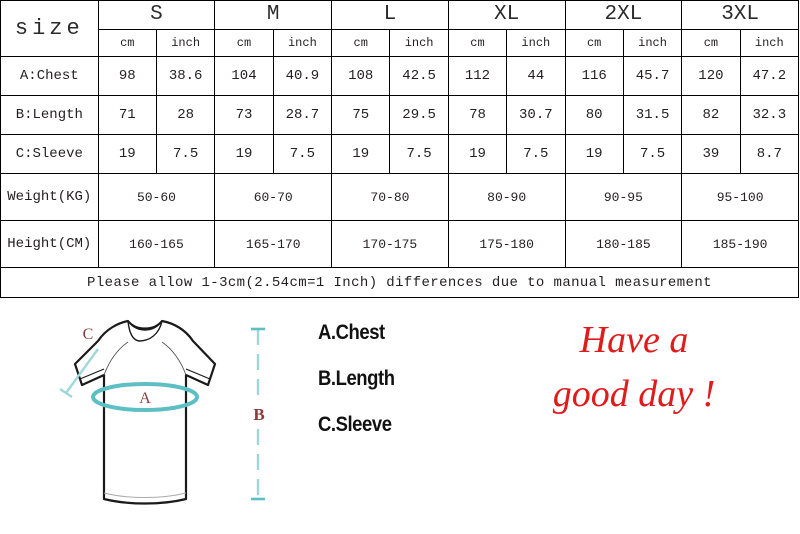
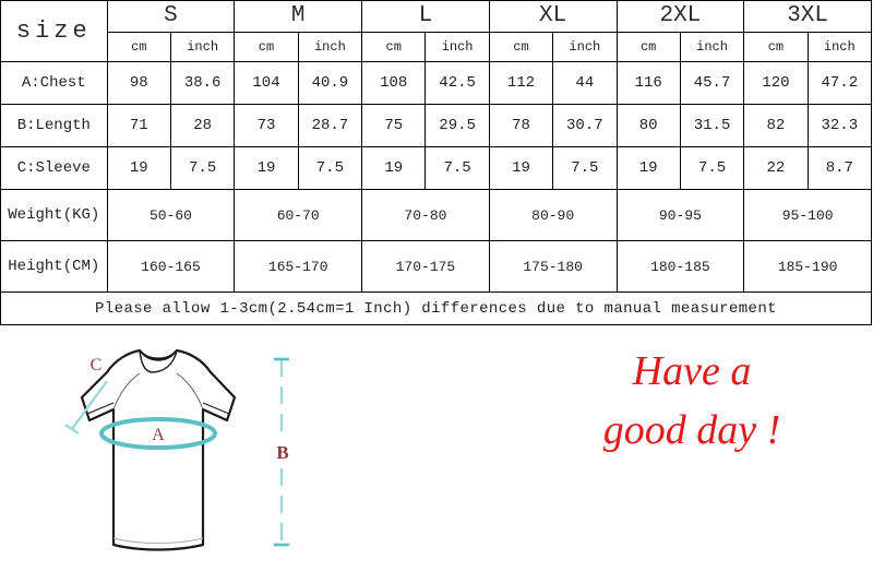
  size	S	M	L	XL	2XL	3XL
  cm	inch	cm	inch	cm	inch	cm	inch	cm	inch	cm	inch
  A:Chest	98	38.6	104	40.9	108	42.5	112	44	116	45.7	120	47.2
  B:Length	71	28	73	28.7	75	29.5	78	30.7	80	31.5	82	32.3
- C:Sleeve	19	7.5	19	7.5	19	7.5	19	7.5	19	7.5	39	8.7
+ C:Sleeve	19	7.5	19	7.5	19	7.5	19	7.5	19	7.5	22	8.7
  Weight(KG)	50-60	60-70	70-80	80-90	90-95	95-100
  Height(CM)	160-165	165-170	170-175	175-180	180-185	185-190
  Please allow 1-3cm(2.54cm=1 Inch) differences due to manual measurement
  A
  C
  B
- A.Chest
- B.Length
- C.Sleeve
  Have a
  good day !
